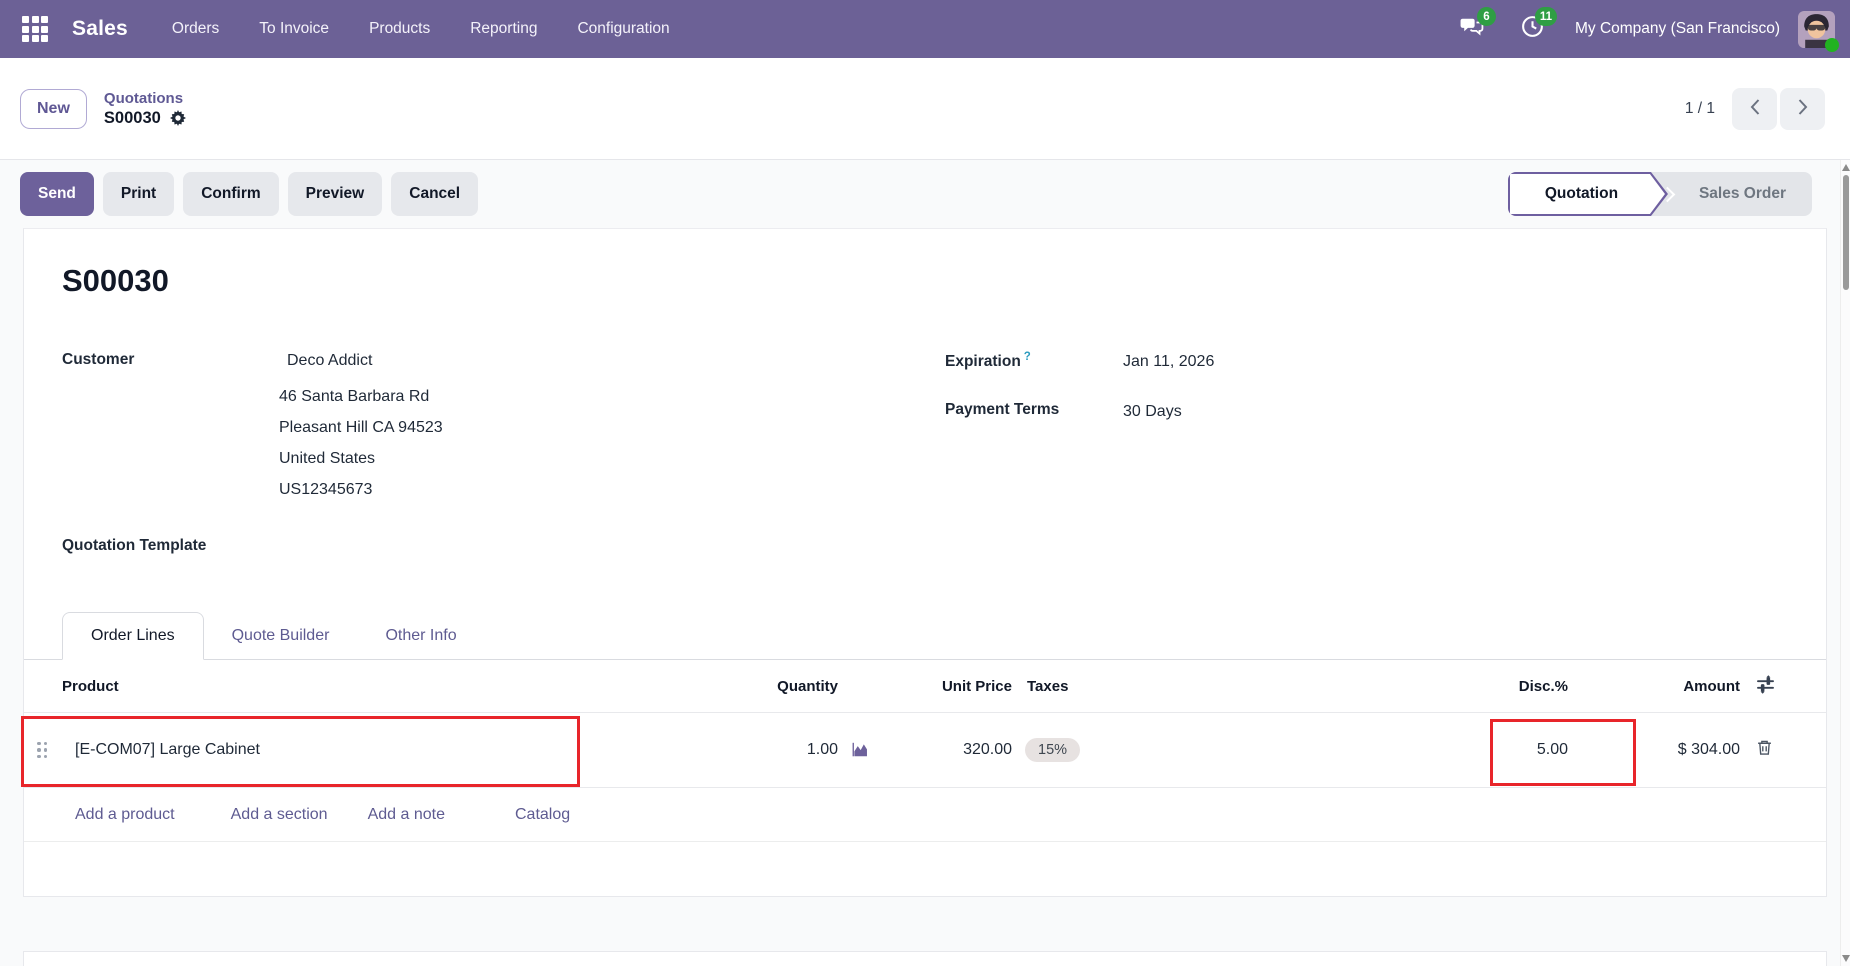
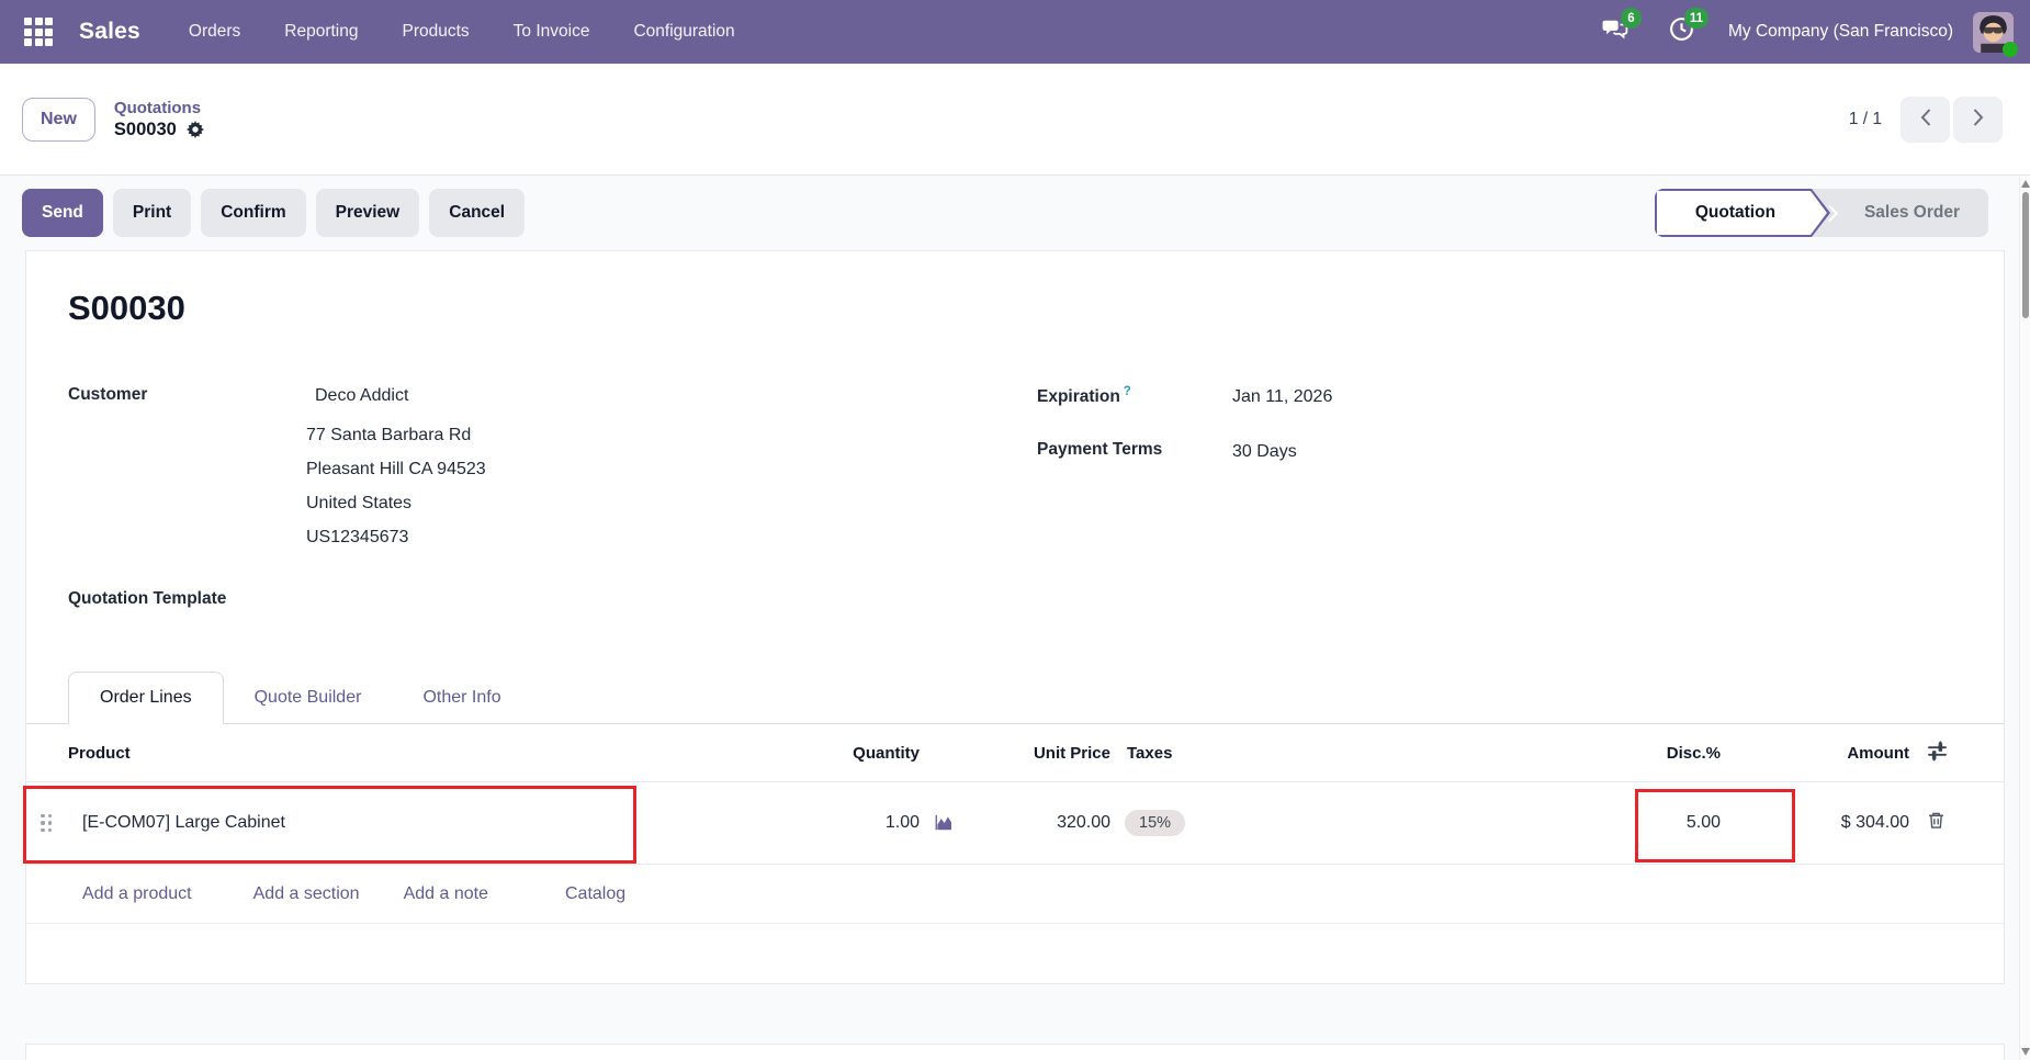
  Sales
  Orders
- To Invoice
+ Reporting
  Products
- Reporting
+ To Invoice
  Configuration
  6
  11
  My Company (San Francisco)
  New
  Quotations
  S00030
  1 / 1
  Send
  Print
  Confirm
  Preview
  Cancel
  Quotation
  Sales Order
  S00030
  Customer
  Deco Addict
- 46 Santa Barbara Rd
+ 77 Santa Barbara Rd
  Pleasant Hill CA 94523
  United States
  US12345673
  Expiration ?
  Jan 11, 2026
  Payment Terms
  30 Days
  Quotation Template
  Order Lines
  Quote Builder
  Other Info
  Product
  Quantity
  Unit Price
  Taxes
  Disc.%
  Amount
  [E-COM07] Large Cabinet
  1.00
  320.00
  15%
  5.00
  $ 304.00
  Add a product
  Add a section
  Add a note
  Catalog
